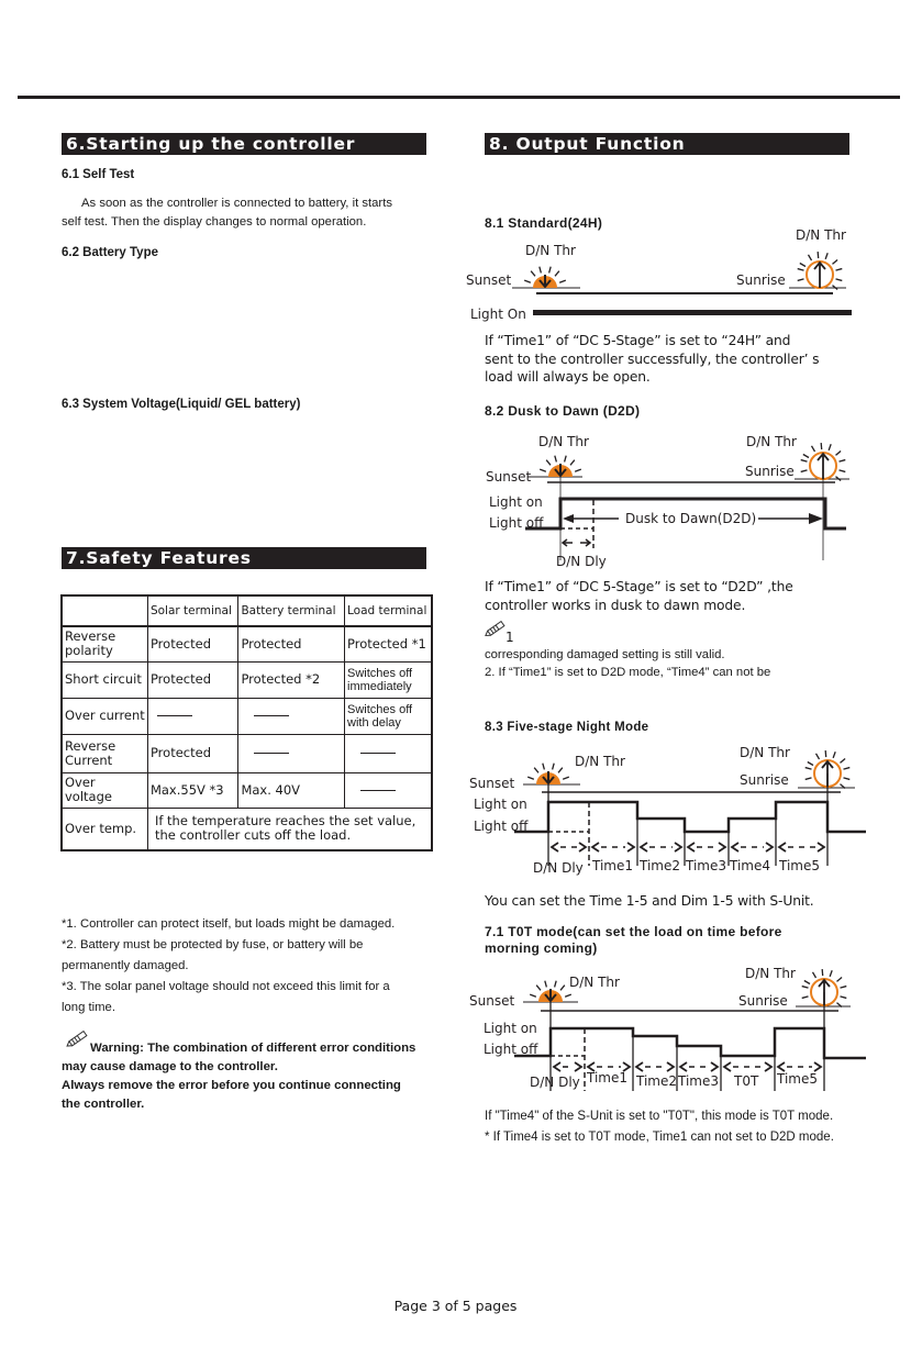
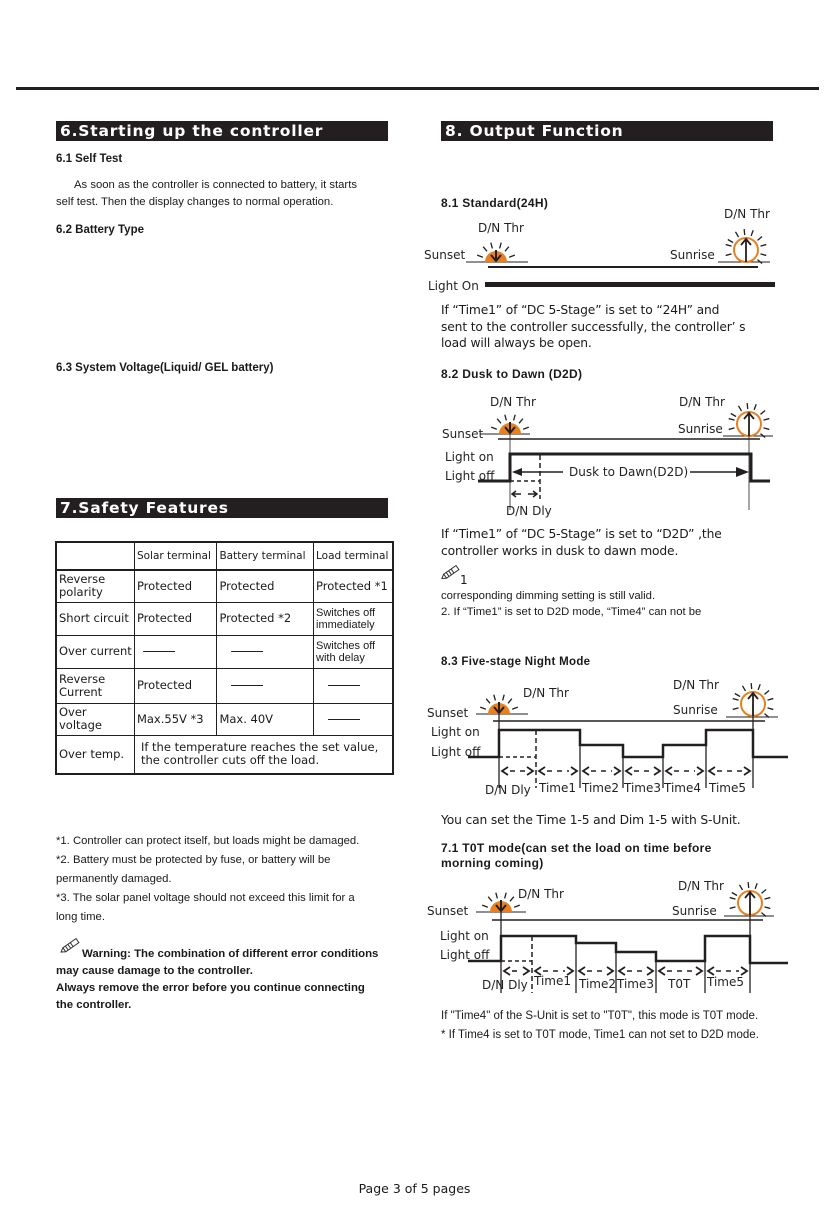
  6.Starting up the controller
  6.1 Self Test
  As soon as the controller is connected to battery, it starts
  self test. Then the display changes to normal operation.
  6.2 Battery Type
  6.3 System Voltage(Liquid/ GEL battery)
  7.Safety Features
  	Solar terminal	Battery terminal	Load terminal
  Reverse polarity	Protected	Protected	Protected *1
  Short circuit	Protected	Protected *2	Switches off immediately
  Over current			Switches off with delay
  Reverse Current	Protected
  Over voltage	Max.55V *3	Max. 40V
  Over temp.	If the temperature reaches the set value, the controller cuts off the load.
  *1. Controller can protect itself, but loads might be damaged.
  *2. Battery must be protected by fuse, or battery will be
  permanently damaged.
  *3. The solar panel voltage should not exceed this limit for a
  long time.
  Warning: The combination of different error conditions
  may cause damage to the controller.
  Always remove the error before you continue connecting
  the controller.
  8. Output Function
  8.1 Standard(24H)
  D/N Thr
  D/N Thr
  Sunset
  Sunrise
  Light On
  If “Time1” of “DC 5-Stage” is set to “24H” and
  sent to the controller successfully, the controller’ s
  load will always be open.
  8.2 Dusk to Dawn (D2D)
  D/N Thr
  D/N Thr
  Sunse
  Sunrise
  Light on
  Light off
  Dusk to Dawn(D2D)
  D/N Dly
  If “Time1” of “DC 5-Stage” is set to “D2D” ,the
  controller works in dusk to dawn mode.
  1
- corresponding damaged setting is still valid.
+ corresponding dimming setting is still valid.
  2. If “Time1” is set to D2D mode, “Time4” can not be
  8.3 Five-stage Night Mode
  D/N Thr
  D/N Thr
  Sunset
  Sunrise
  Light on
  Light off
  D/N Dly
  Time1
  Time2
  Time3
  Time4
  Time5
  You can set the Time 1-5 and Dim 1-5 with S-Unit.
  7.1 T0T mode(can set the load on time before
  morning coming)
  D/N Thr
  D/N Thr
  Sunset
  Sunrise
  Light on
  Light off
  D/N Dly
  Time1
  Time2
  Time3
  T0T
  Time5
  If "Time4" of the S-Unit is set to "T0T", this mode is T0T mode.
  * If Time4 is set to T0T mode, Time1 can not set to D2D mode.
  Page 3 of 5 pages
